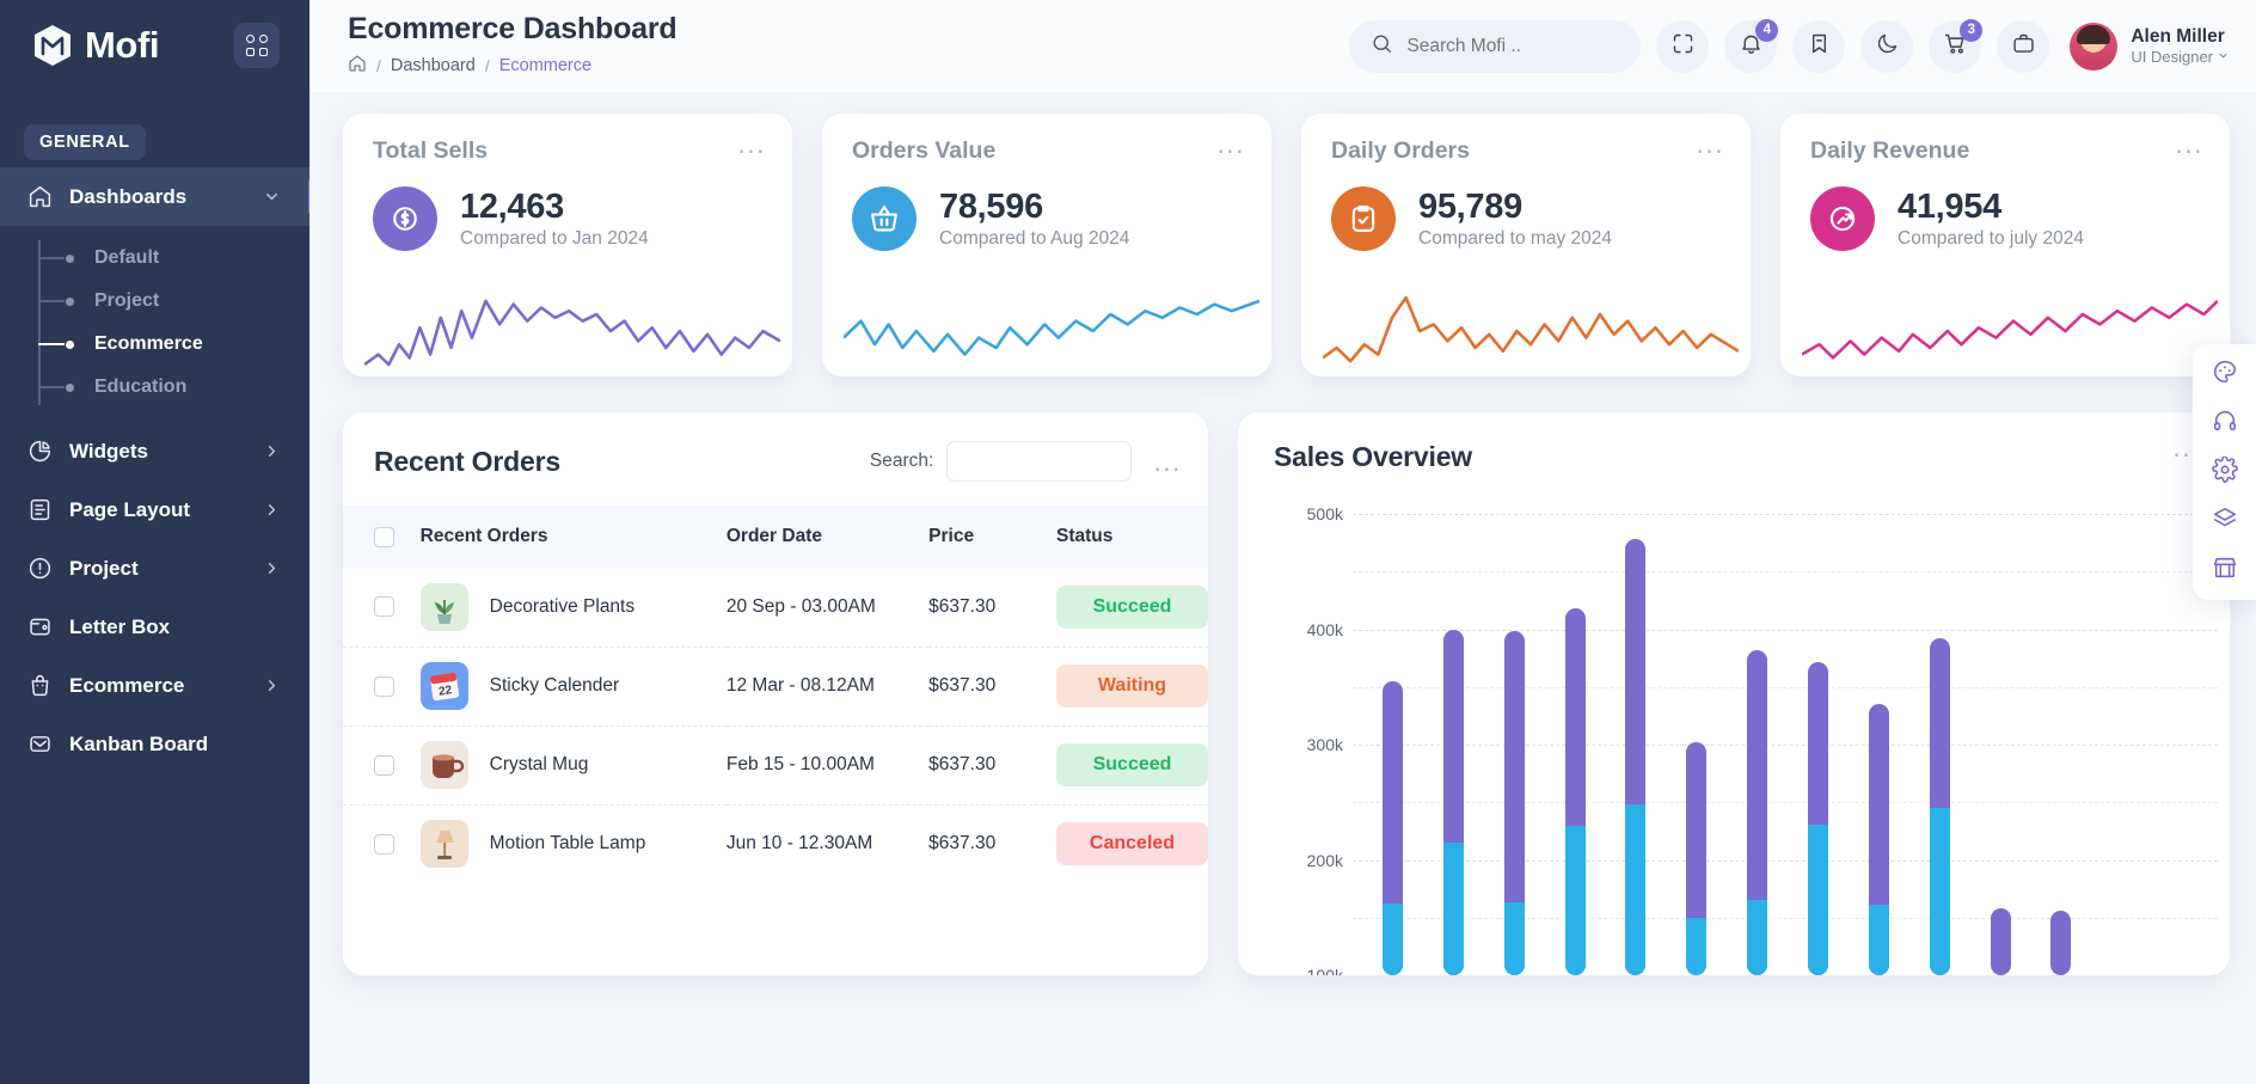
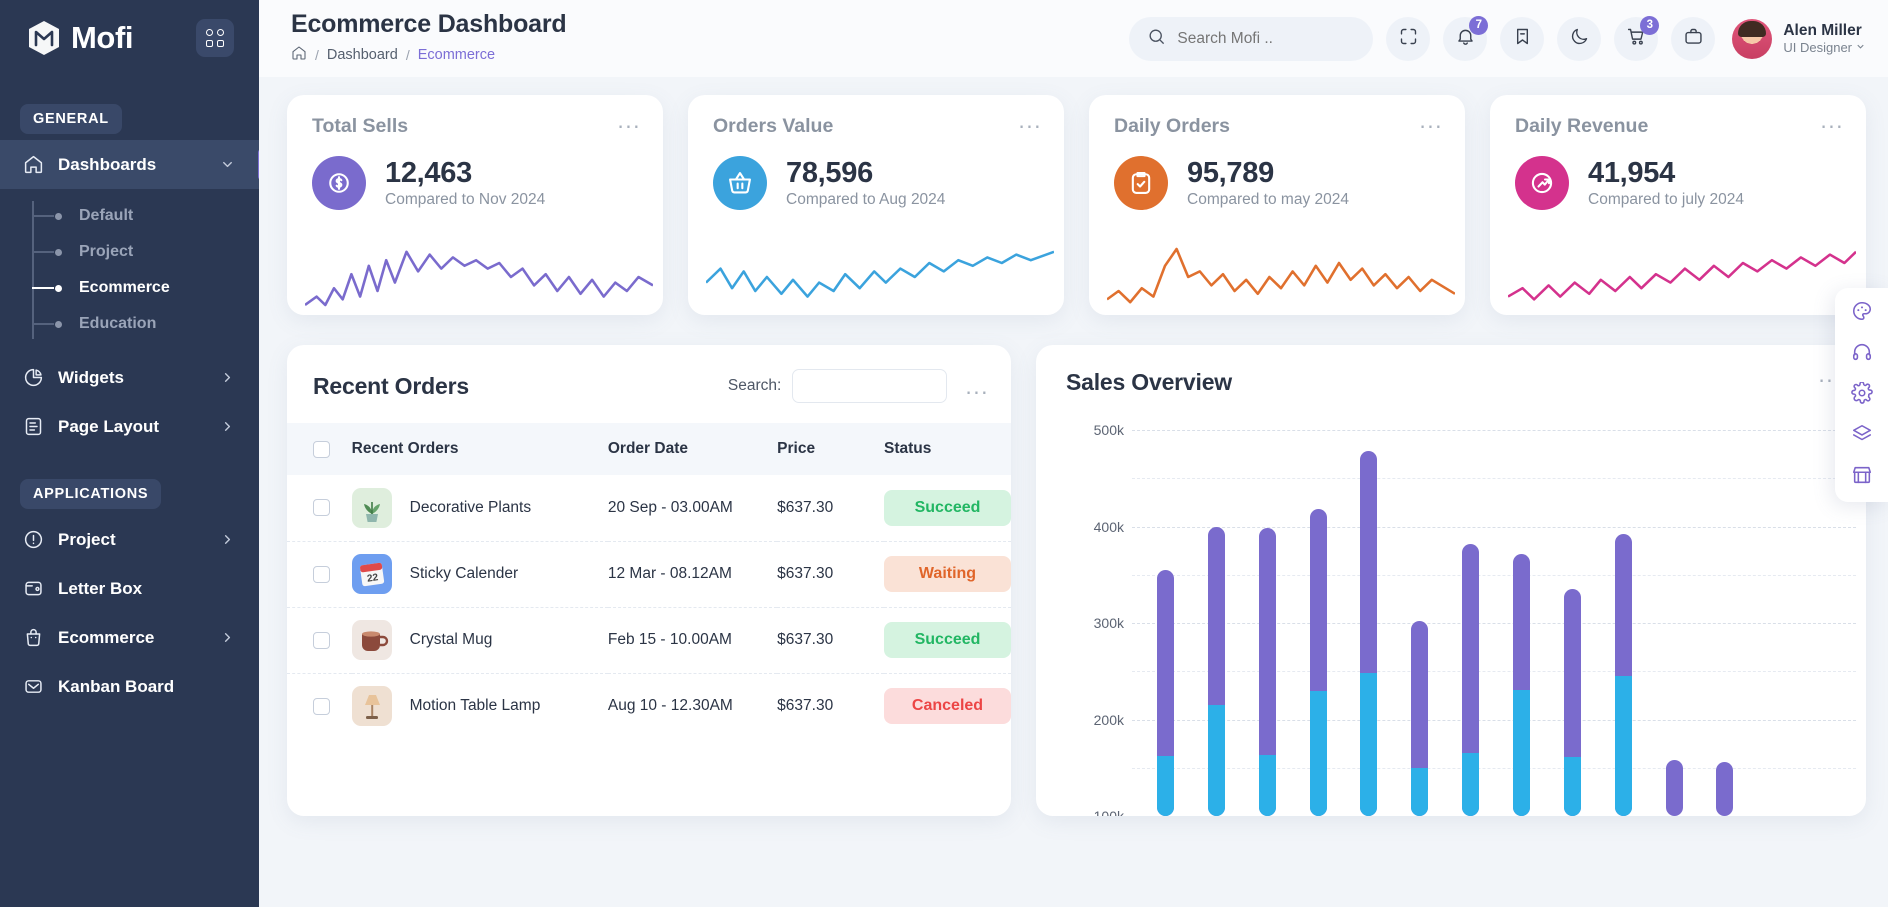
  Mofi
  GENERAL
  Dashboards
  Default
  Project
  Ecommerce
  Education
  Widgets
  Page Layout
+ APPLICATIONS
  Project
  Letter Box
  Ecommerce
  Kanban Board
  Ecommerce Dashboard
  /
  Dashboard
  /
  Ecommerce
  Search Mofi ..
- 4
+ 7
  3
  Alen Miller
  UI Designer
  Total Sells
  ...
  12,463
- Compared to Jan 2024
+ Compared to Nov 2024
  Orders Value
  ...
  78,596
  Compared to Aug 2024
  Daily Orders
  ...
  95,789
  Compared to may 2024
  Daily Revenue
  ...
  41,954
  Compared to july 2024
  Recent Orders
  Search:
  ...
  	Recent Orders	Order Date	Price	Status
  	Decorative Plants	20 Sep - 03.00AM	$637.30	Succeed
  	Crystal Mug	Feb 15 - 10.00AM	$637.30	Succeed
- 	Motion Table Lamp	Jun 10 - 12.30AM	$637.30	Canceled
+ 	Motion Table Lamp	Aug 10 - 12.30AM	$637.30	Canceled
  Sales Overview
  200k
  300k
  400k
  500k
